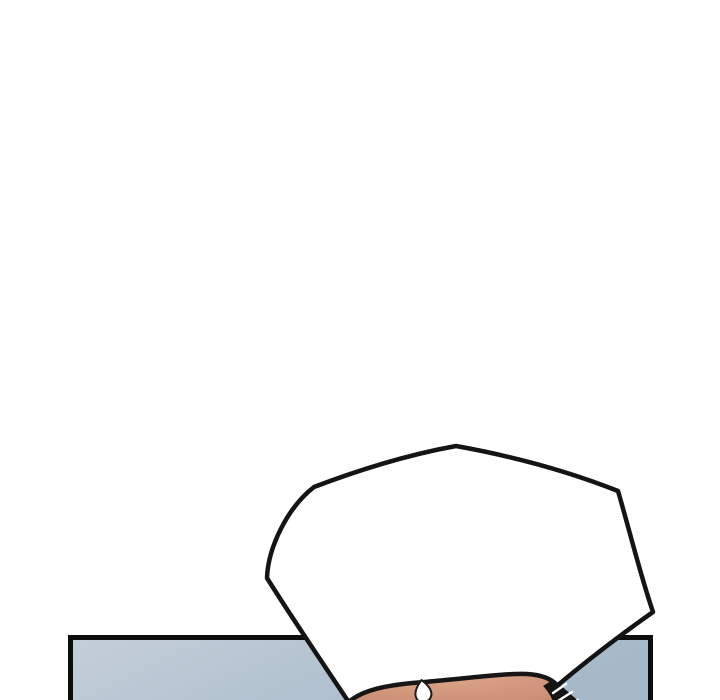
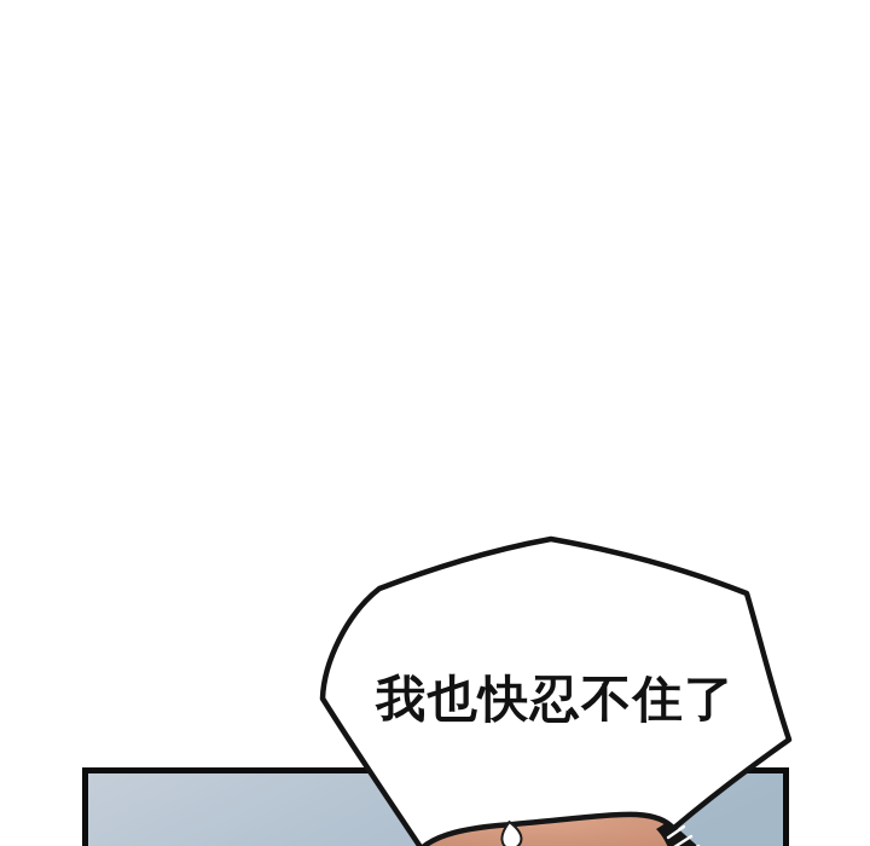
+ 我也快忍不住了
